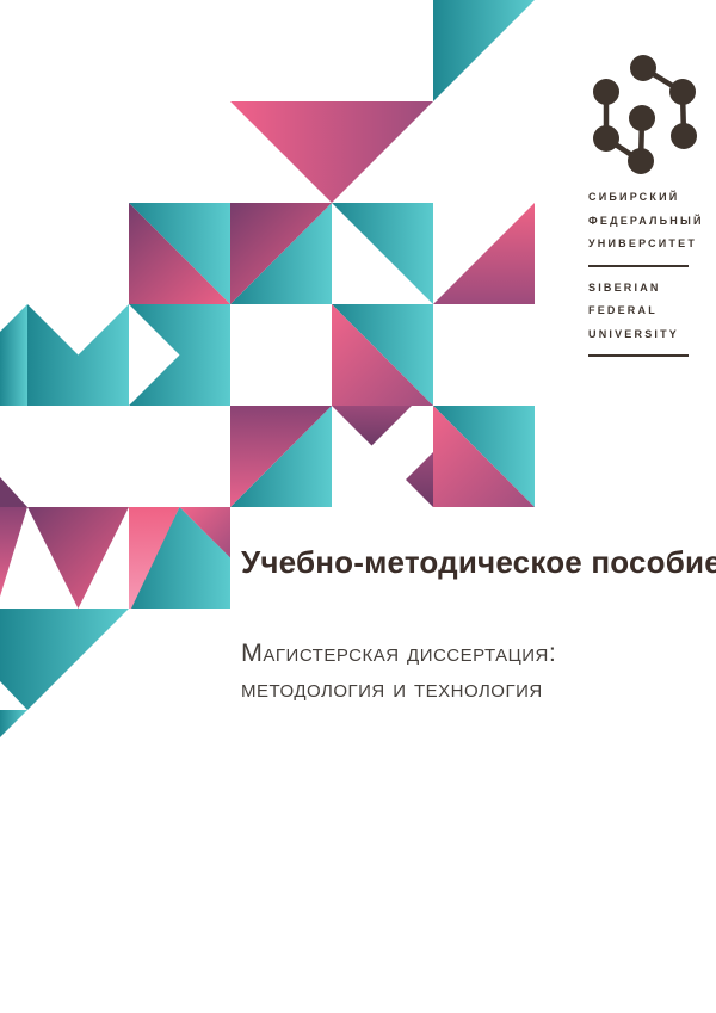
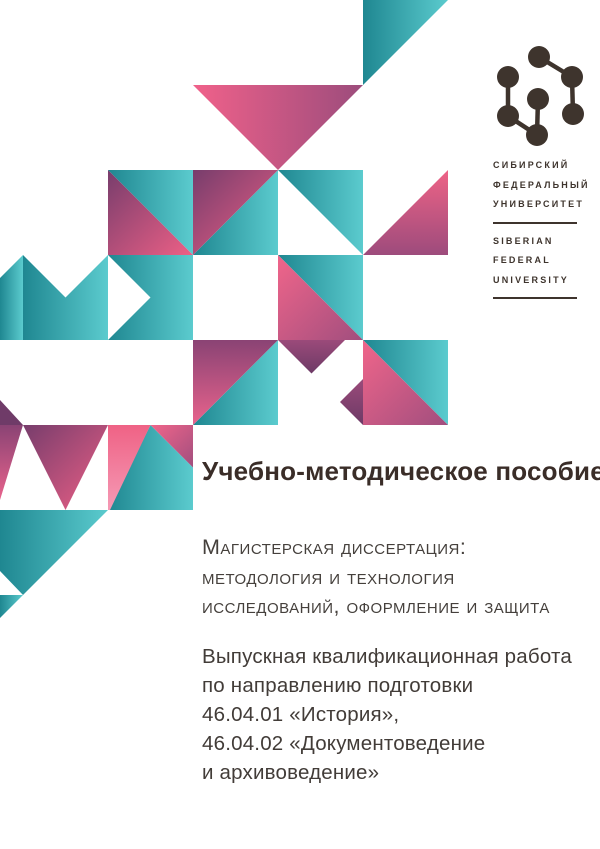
  СИБИРСКИЙ
  ФЕДЕРАЛЬНЫЙ
  УНИВЕРСИТЕТ
  SIBERIAN
  FEDERAL
  UNIVERSITY
  Учебно-методическое пособие
  Магистерская диссертация:
  методология и технология
+ исследований, оформление и защита
+ Выпускная квалификационная работа
+ по направлению подготовки
+ 46.04.01 «История»,
+ 46.04.02 «Документоведение
+ и архивоведение»
